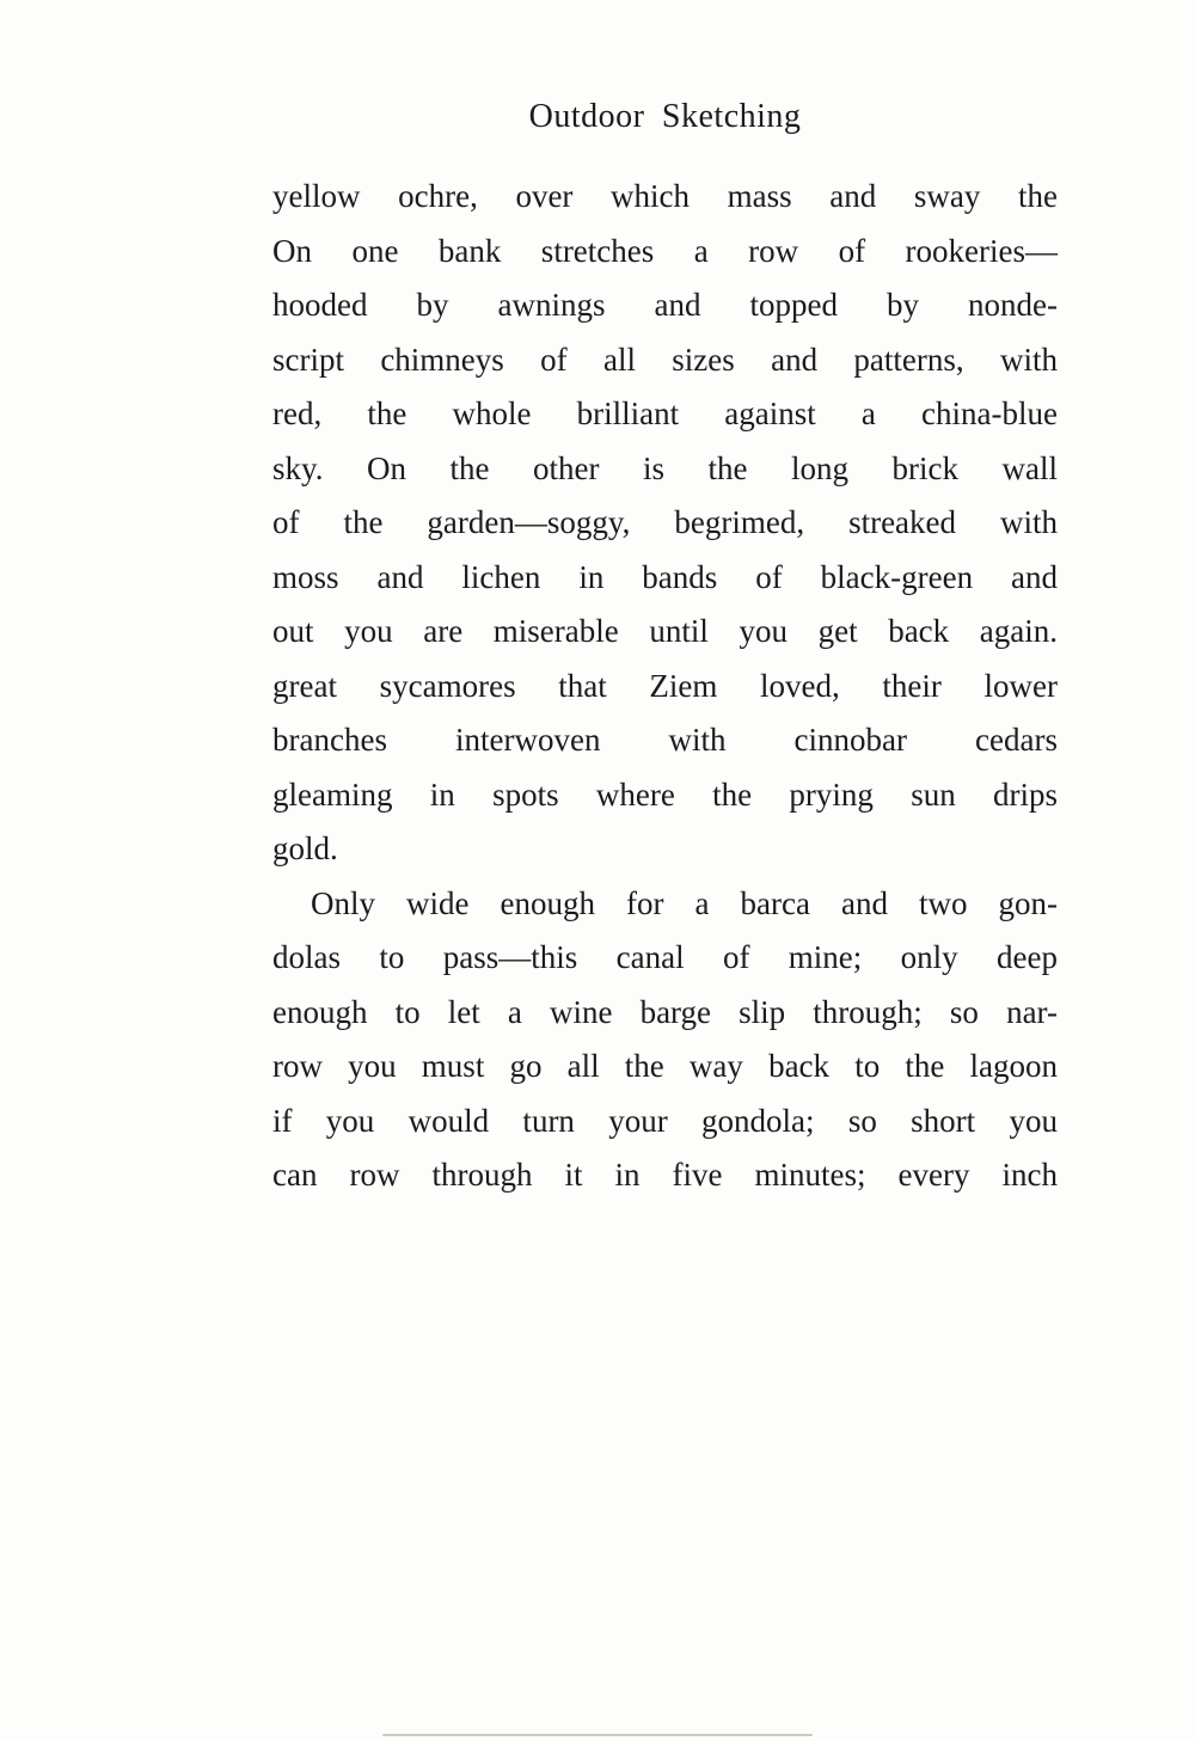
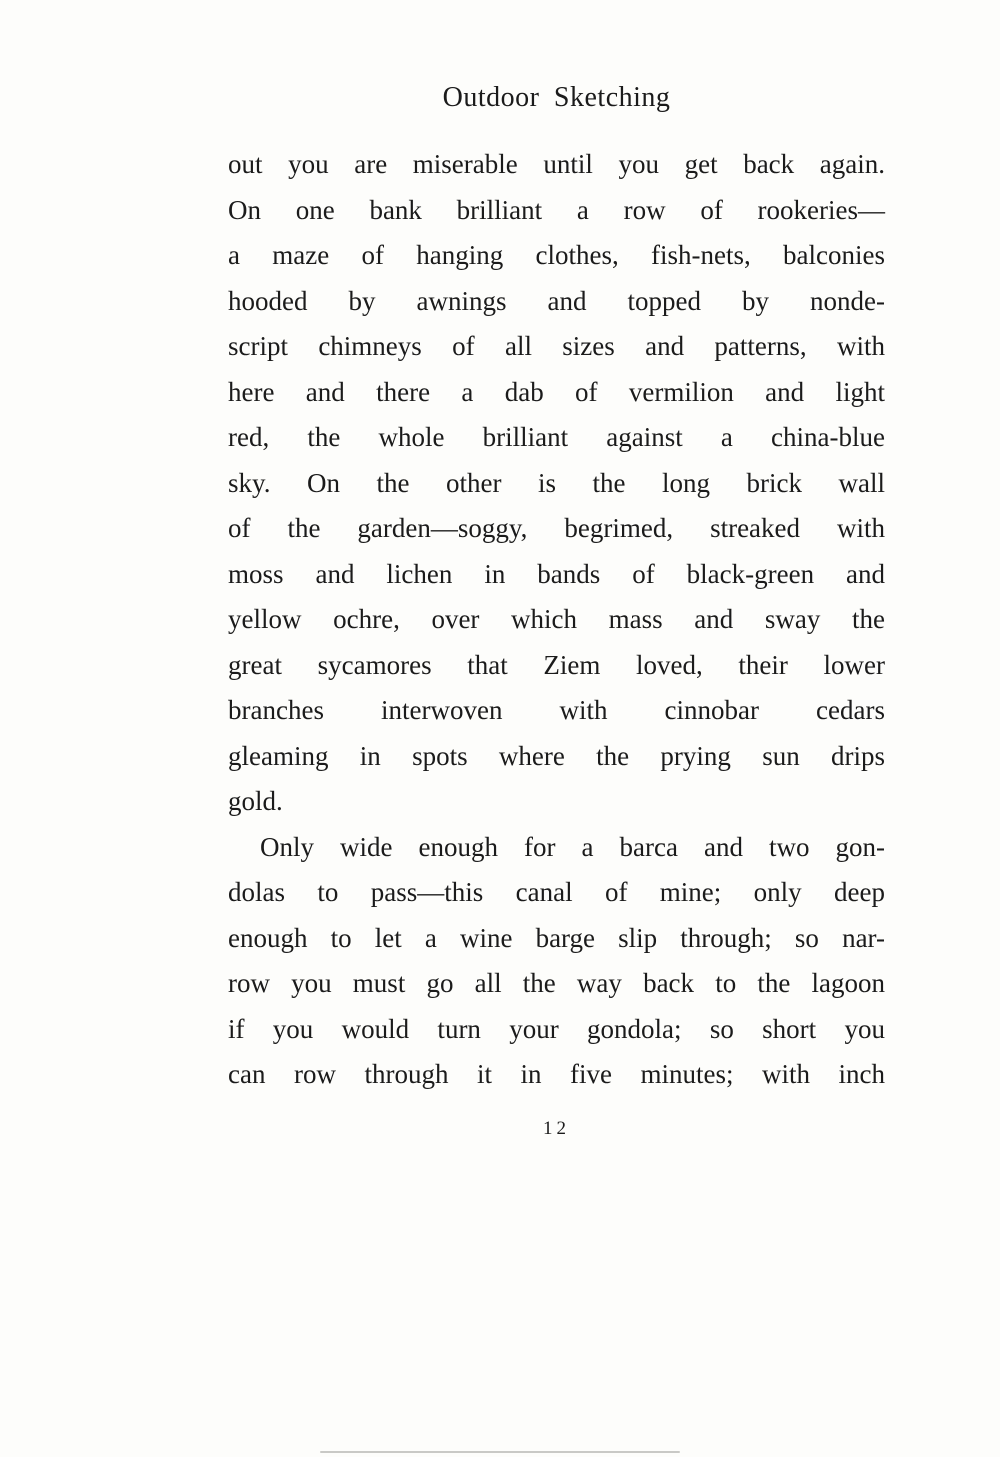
  Outdoor Sketching
- yellow ochre, over which mass and sway the
+ out you are miserable until you get back again.
- On one bank stretches a row of rookeries—
+ On one bank brilliant a row of rookeries—
+ a maze of hanging clothes, fish-nets, balconies
  hooded by awnings and topped by nonde-
  script chimneys of all sizes and patterns, with
+ here and there a dab of vermilion and light
  red, the whole brilliant against a china-blue
  sky. On the other is the long brick wall
  of the garden—soggy, begrimed, streaked with
  moss and lichen in bands of black-green and
- out you are miserable until you get back again.
+ yellow ochre, over which mass and sway the
  great sycamores that Ziem loved, their lower
  branches interwoven with cinnobar cedars
  gleaming in spots where the prying sun drips
  gold.
  Only wide enough for a barca and two gon-
  dolas to pass—this canal of mine; only deep
  enough to let a wine barge slip through; so nar-
  row you must go all the way back to the lagoon
  if you would turn your gondola; so short you
- can row through it in five minutes; every inch
+ can row through it in five minutes; with inch
+ 12
